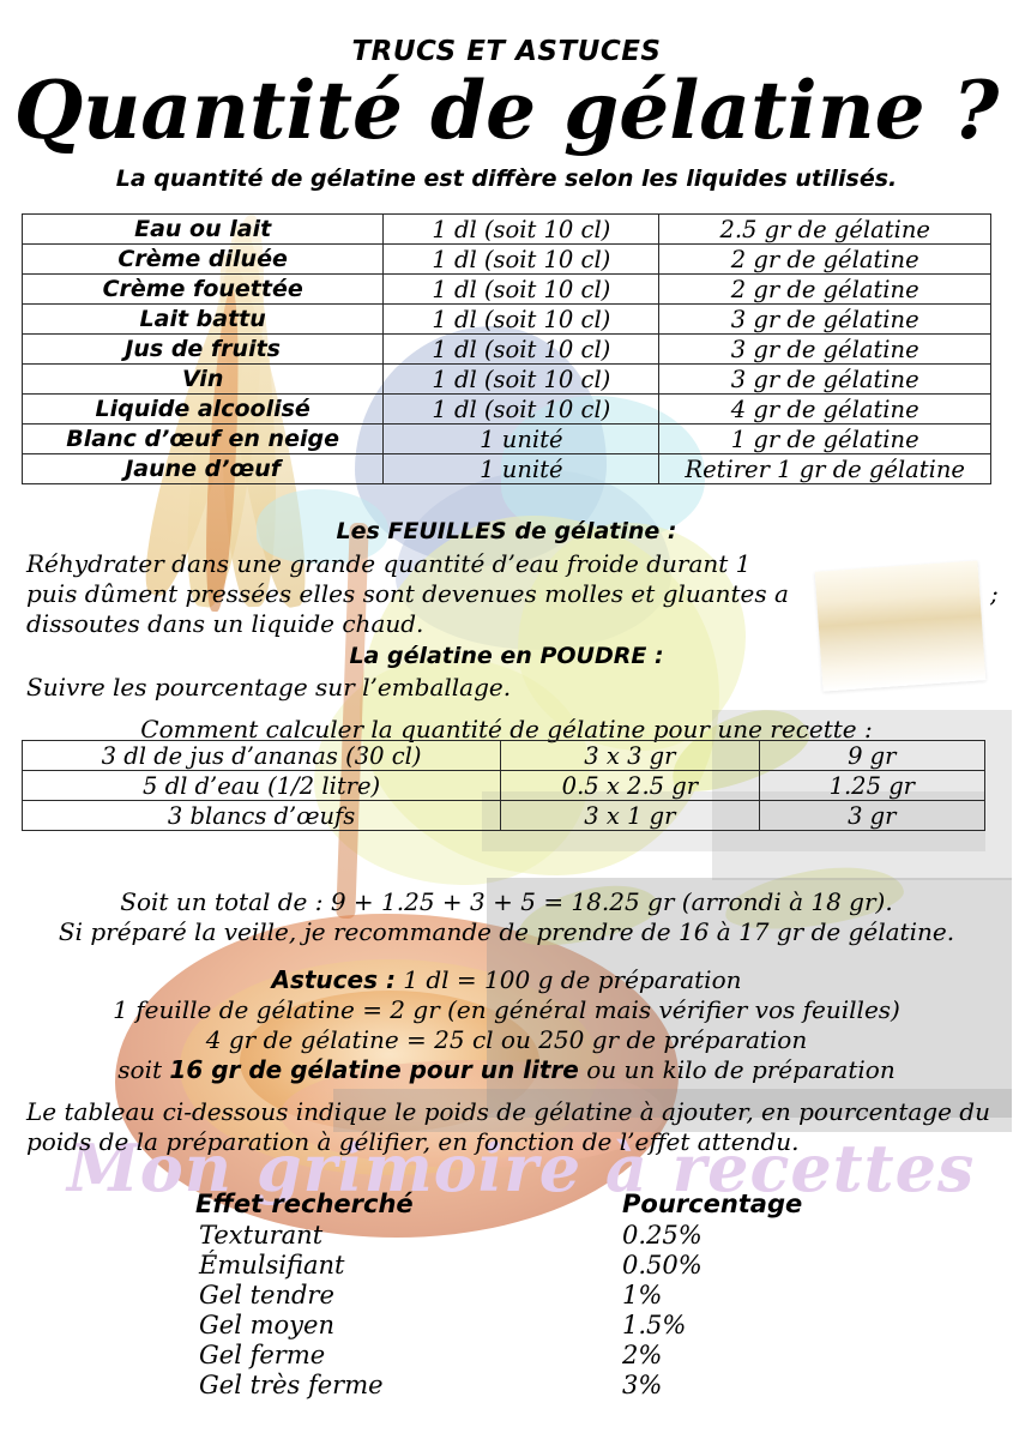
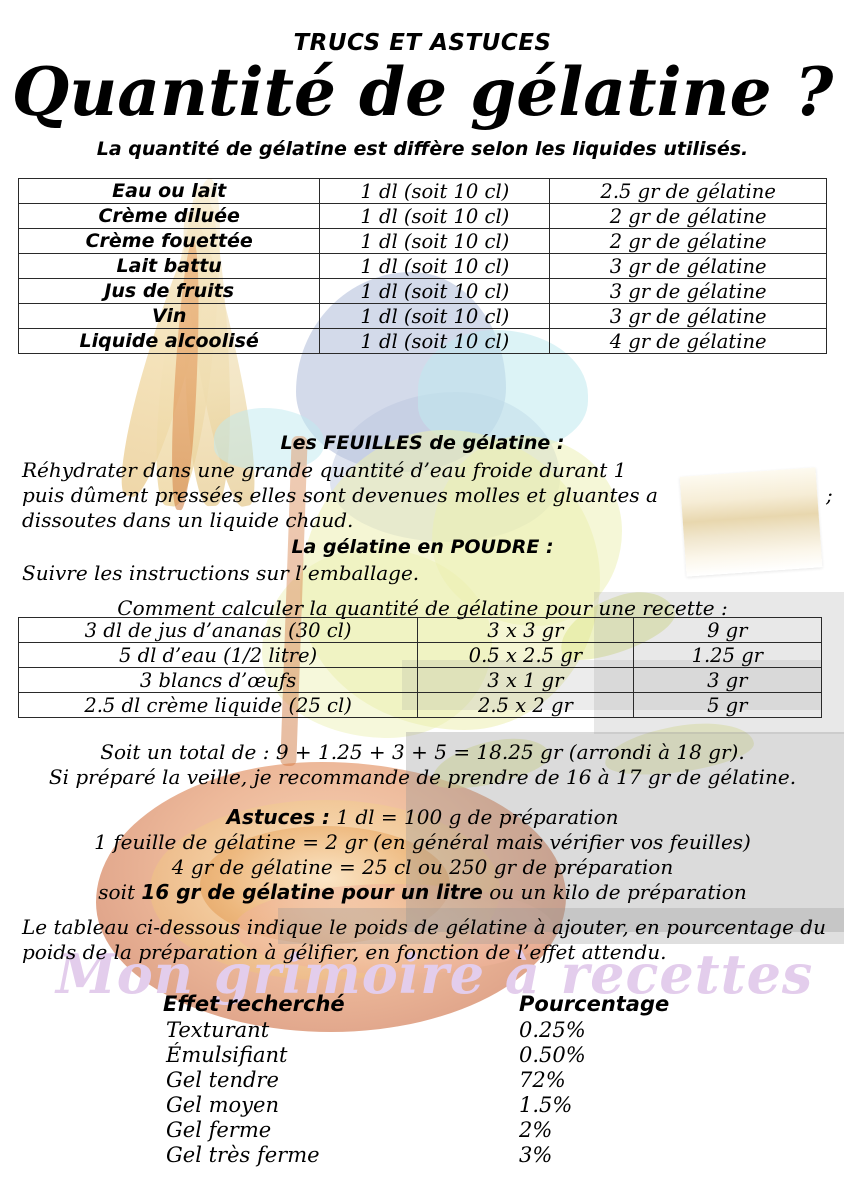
  Mon grimoire à recettes
  TRUCS ET ASTUCES
  Quantité de gélatine ?
  La quantité de gélatine est diffère selon les liquides utilisés.
  Eau ou lait	1 dl (soit 10 cl)	2.5 gr de gélatine
  Crème diluée	1 dl (soit 10 cl)	2 gr de gélatine
  Crème fouettée	1 dl (soit 10 cl)	2 gr de gélatine
  Lait battu	1 dl (soit 10 cl)	3 gr de gélatine
  Jus de fruits	1 dl (soit 10 cl)	3 gr de gélatine
  Vin	1 dl (soit 10 cl)	3 gr de gélatine
  Liquide alcoolisé	1 dl (soit 10 cl)	4 gr de gélatine
- Blanc d’œuf en neige	1 unité	1 gr de gélatine
- Jaune d’œuf	1 unité	Retirer 1 gr de gélatine
  Les FEUILLES de gélatine :
  Réhydrater dans une grande quantité d’eau froide durant 1
  puis dûment pressées elles sont devenues molles et gluantes a
  ;
  dissoutes dans un liquide chaud.
  La gélatine en POUDRE :
- Suivre les pourcentage sur l’emballage.
+ Suivre les instructions sur l’emballage.
  Comment calculer la quantité de gélatine pour une recette :
  3 dl de jus d’ananas (30 cl)	3 x 3 gr	9 gr
  5 dl d’eau (1/2 litre)	0.5 x 2.5 gr	1.25 gr
  3 blancs d’œufs	3 x 1 gr	3 gr
+ 2.5 dl crème liquide (25 cl)	2.5 x 2 gr	5 gr
  Soit un total de : 9 + 1.25 + 3 + 5 = 18.25 gr (arrondi à 18 gr).
  Si préparé la veille, je recommande de prendre de 16 à 17 gr de gélatine.
  Astuces : 1 dl = 100 g de préparation
  1 feuille de gélatine = 2 gr (en général mais vérifier vos feuilles)
  4 gr de gélatine = 25 cl ou 250 gr de préparation
  soit 16 gr de gélatine pour un litre ou un kilo de préparation
  Le tableau ci-dessous indique le poids de gélatine à ajouter, en pourcentage du
  poids de la préparation à gélifier, en fonction de l’effet attendu.
  Effet recherché
  Pourcentage
  Texturant
  0.25%
  Émulsifiant
  0.50%
  Gel tendre
- 1%
+ 72%
  Gel moyen
  1.5%
  Gel ferme
  2%
  Gel très ferme
  3%
